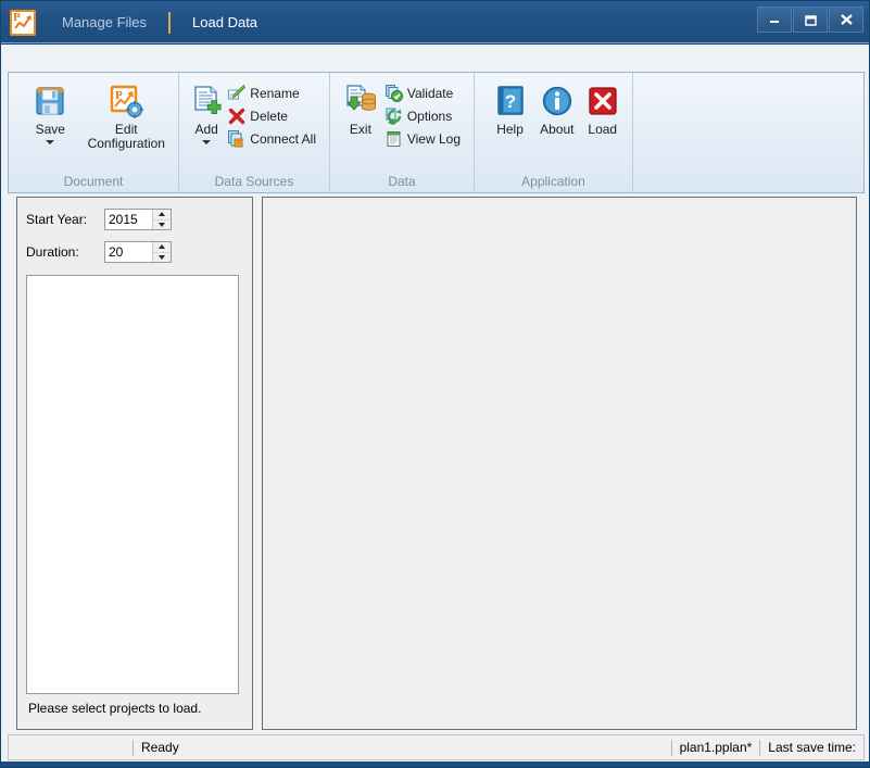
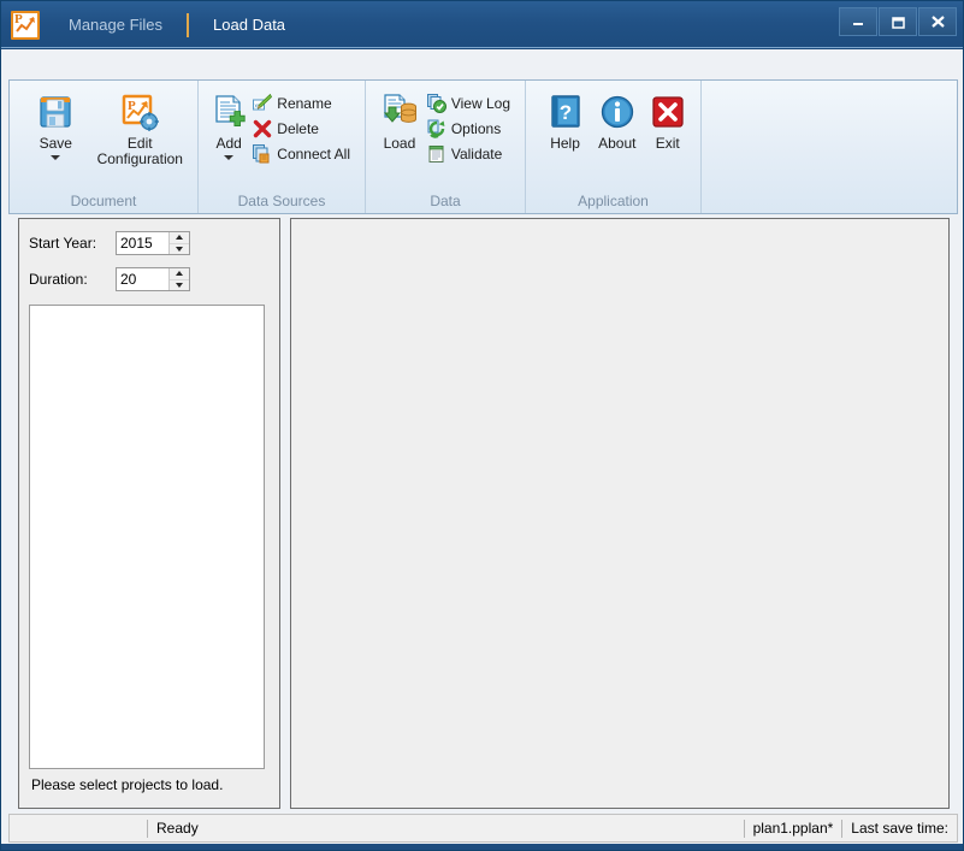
  P
  Manage Files
  Load Data
  Save
  P
  Edit Configuration
  Document
  Add
  Rename
  Delete
  Connect All
  Data Sources
- Exit
+ Load
- Validate
+ View Log
  Options
- View Log
+ Validate
  Data
  ?
  Help
  About
- Load
+ Exit
  Application
  Start Year:
  2015
  Duration:
  20
  Please select projects to load.
  Ready
  plan1.pplan*
  Last save time:
